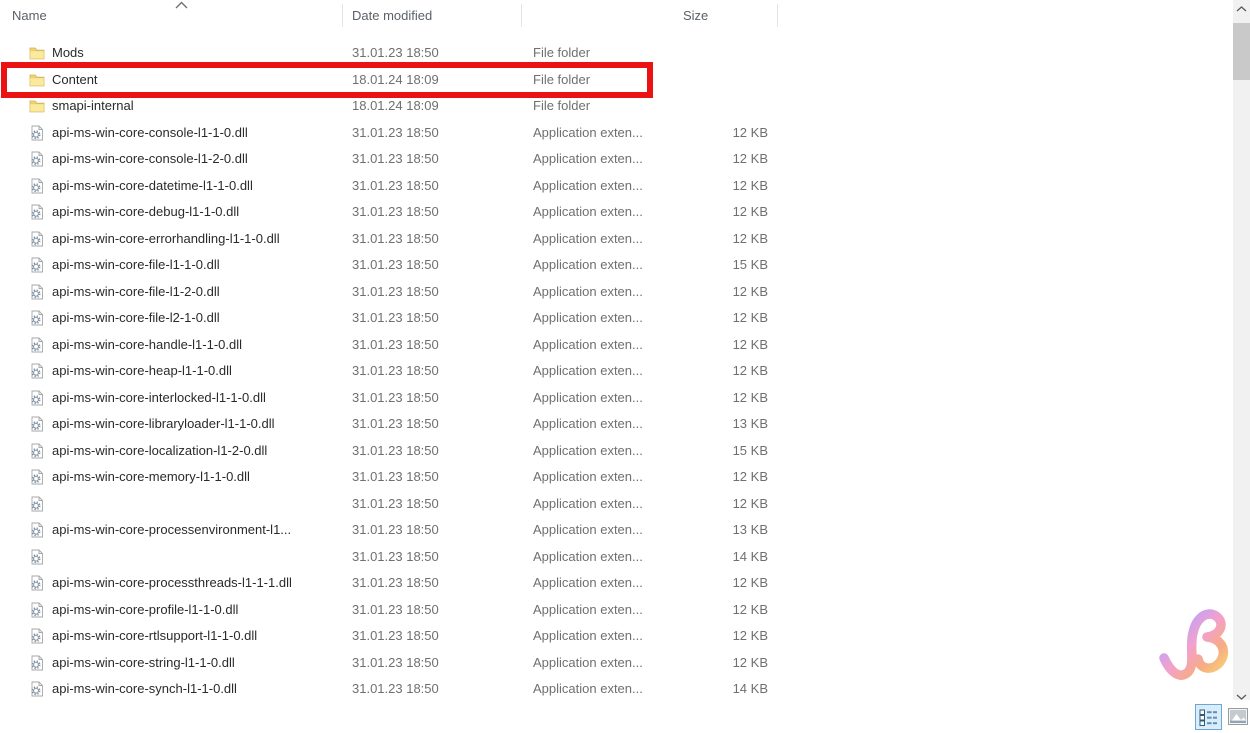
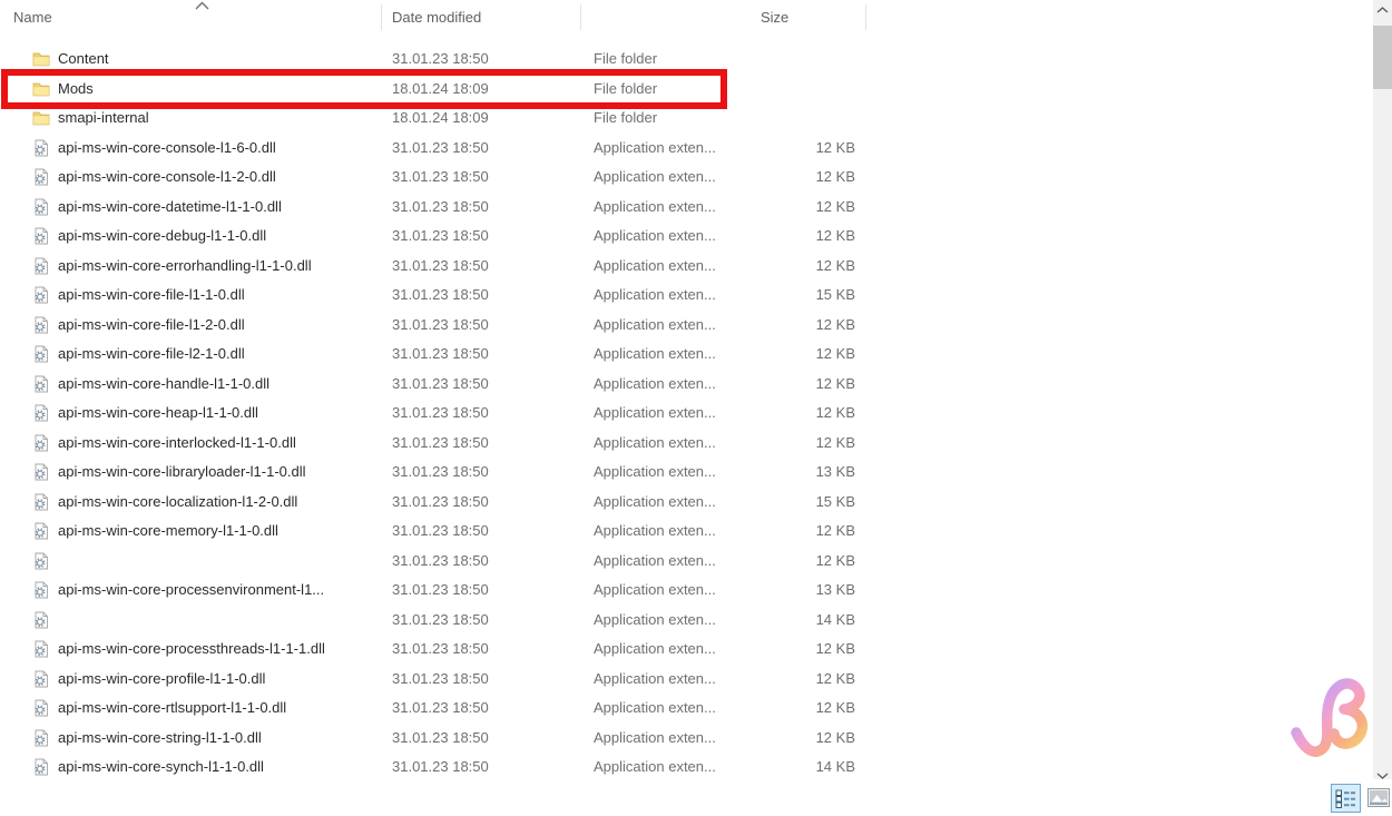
  Name
  Date modified
  Size
- Mods
+ Content
  31.01.23 18:50
  File folder
- Content
+ Mods
  18.01.24 18:09
  File folder
  smapi-internal
  18.01.24 18:09
  File folder
- api-ms-win-core-console-l1-1-0.dll
+ api-ms-win-core-console-l1-6-0.dll
  31.01.23 18:50
  Application exten...
  12 KB
  api-ms-win-core-console-l1-2-0.dll
  31.01.23 18:50
  Application exten...
  12 KB
  api-ms-win-core-datetime-l1-1-0.dll
  31.01.23 18:50
  Application exten...
  12 KB
  api-ms-win-core-debug-l1-1-0.dll
  31.01.23 18:50
  Application exten...
  12 KB
  api-ms-win-core-errorhandling-l1-1-0.dll
  31.01.23 18:50
  Application exten...
  12 KB
  api-ms-win-core-file-l1-1-0.dll
  31.01.23 18:50
  Application exten...
  15 KB
  api-ms-win-core-file-l1-2-0.dll
  31.01.23 18:50
  Application exten...
  12 KB
  api-ms-win-core-file-l2-1-0.dll
  31.01.23 18:50
  Application exten...
  12 KB
  api-ms-win-core-handle-l1-1-0.dll
  31.01.23 18:50
  Application exten...
  12 KB
  api-ms-win-core-heap-l1-1-0.dll
  31.01.23 18:50
  Application exten...
  12 KB
  api-ms-win-core-interlocked-l1-1-0.dll
  31.01.23 18:50
  Application exten...
  12 KB
  api-ms-win-core-libraryloader-l1-1-0.dll
  31.01.23 18:50
  Application exten...
  13 KB
  api-ms-win-core-localization-l1-2-0.dll
  31.01.23 18:50
  Application exten...
  15 KB
  api-ms-win-core-memory-l1-1-0.dll
  31.01.23 18:50
  Application exten...
  12 KB
  31.01.23 18:50
  Application exten...
  12 KB
  api-ms-win-core-processenvironment-l1...
  31.01.23 18:50
  Application exten...
  13 KB
  31.01.23 18:50
  Application exten...
  14 KB
  api-ms-win-core-processthreads-l1-1-1.dll
  31.01.23 18:50
  Application exten...
  12 KB
  api-ms-win-core-profile-l1-1-0.dll
  31.01.23 18:50
  Application exten...
  12 KB
  api-ms-win-core-rtlsupport-l1-1-0.dll
  31.01.23 18:50
  Application exten...
  12 KB
  api-ms-win-core-string-l1-1-0.dll
  31.01.23 18:50
  Application exten...
  12 KB
  api-ms-win-core-synch-l1-1-0.dll
  31.01.23 18:50
  Application exten...
  14 KB
